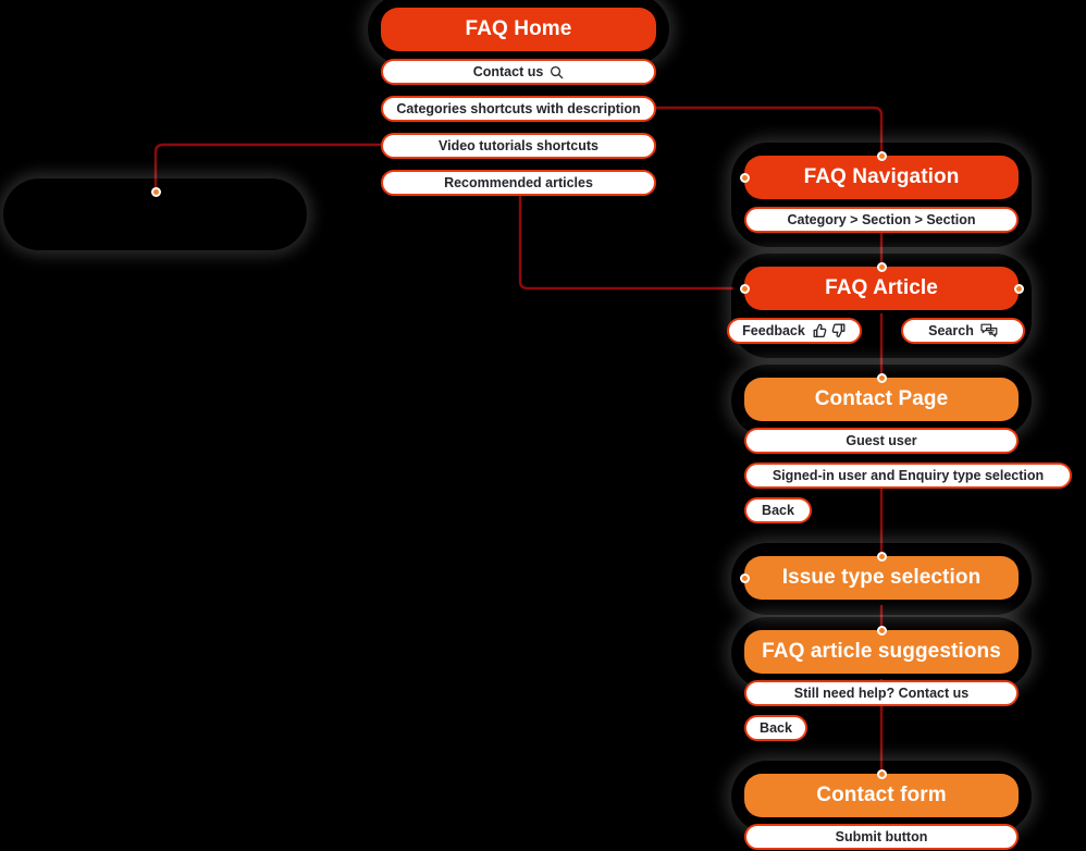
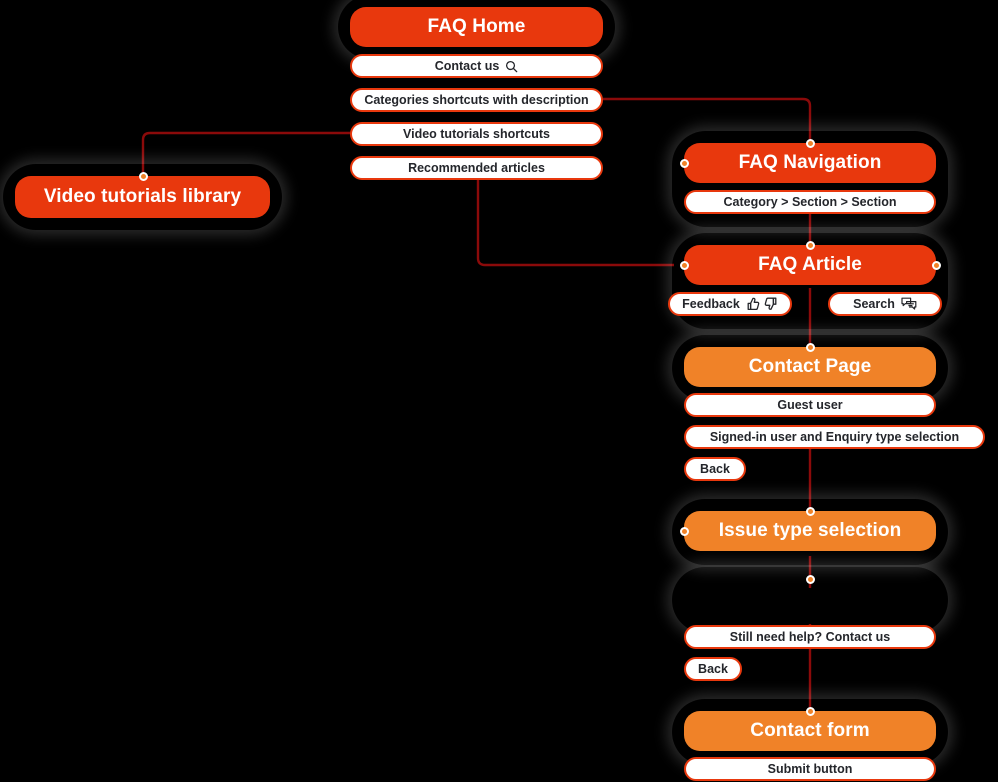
  FAQ Home
  Contact us
  Categories shortcuts with description
  Video tutorials shortcuts
  Recommended articles
+ Video tutorials library
  FAQ Navigation
  Category > Section > Section
  FAQ Article
  Feedback
  Search
  Contact Page
  Guest user
  Signed-in user and Enquiry type selection
  Back
  Issue type selection
- FAQ article suggestions
  Still need help? Contact us
  Back
  Contact form
  Submit button
